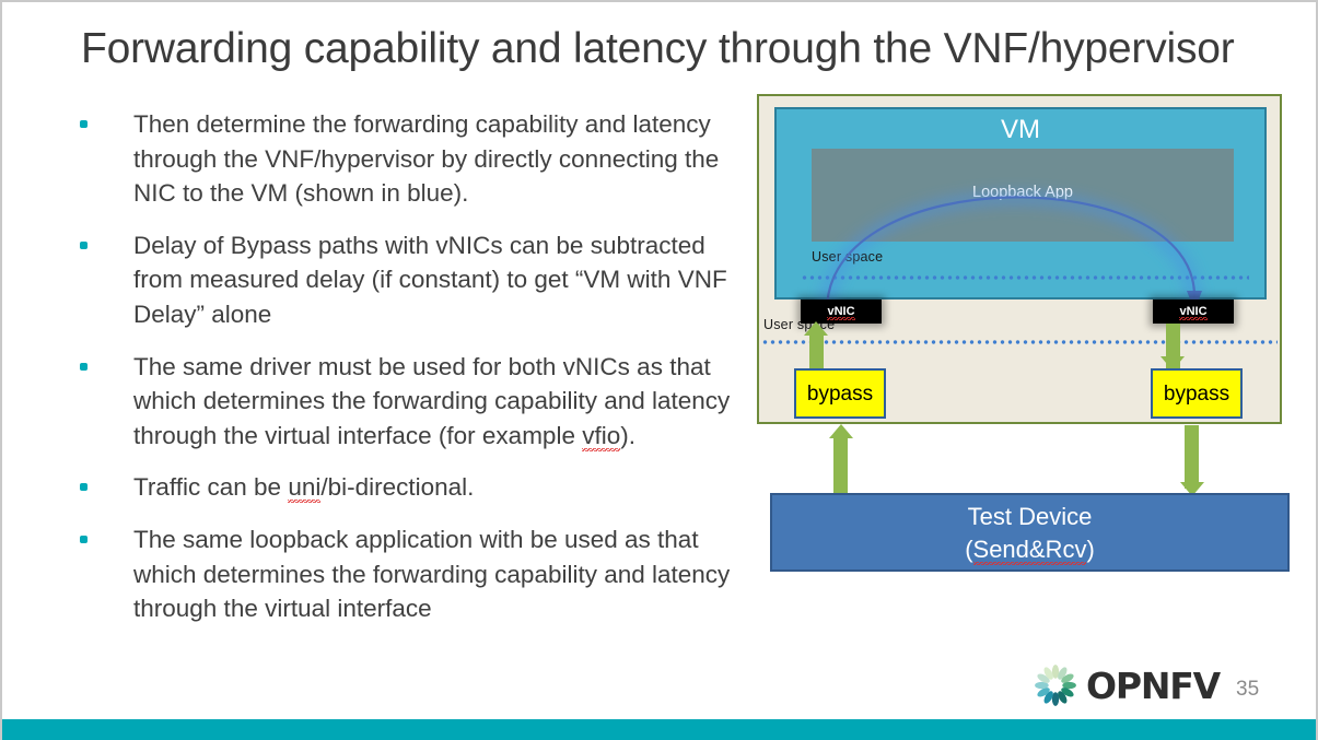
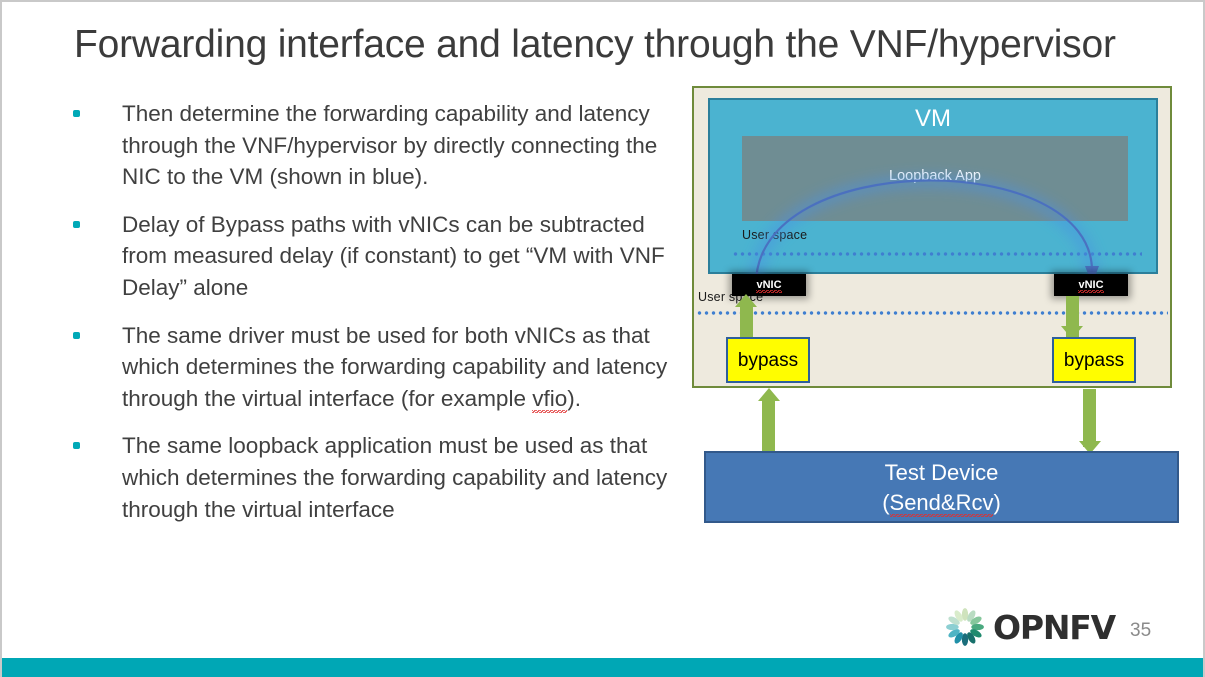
- Forwarding capability and latency through the VNF/hypervisor
+ Forwarding interface and latency through the VNF/hypervisor
  Then determine the forwarding capability and latency through the VNF/hypervisor by directly connecting the NIC to the VM (shown in blue).
  Delay of Bypass paths with vNICs can be subtracted from measured delay (if constant) to get “VM with VNF Delay” alone
  The same driver must be used for both vNICs as that which determines the forwarding capability and latency through the virtual interface (for example vfio).
- Traffic can be uni/bi-directional.
- The same loopback application with be used as that which determines the forwarding capability and latency through the virtual interface
+ The same loopback application must be used as that which determines the forwarding capability and latency through the virtual interface
  VM
  Loopback App
  User space
  User space
  vNIC
  vNIC
  bypass
  bypass
  Test Device
  (Send&Rcv)
  OPNFV
  35
